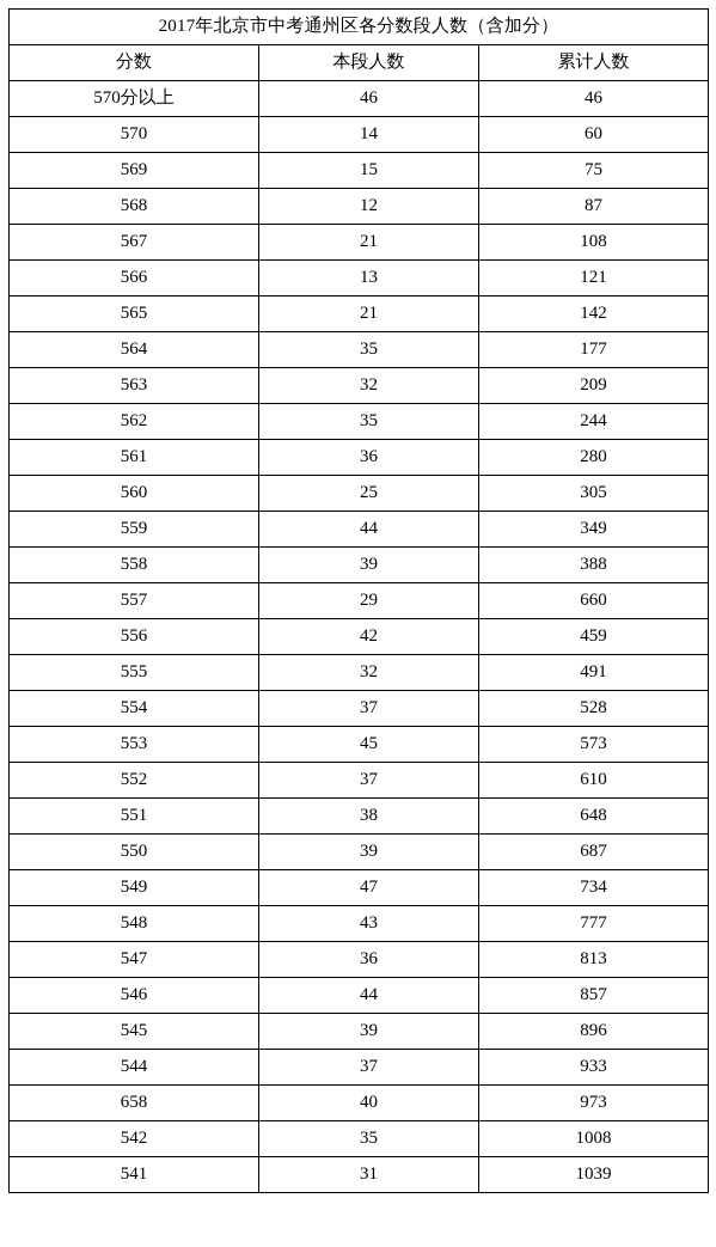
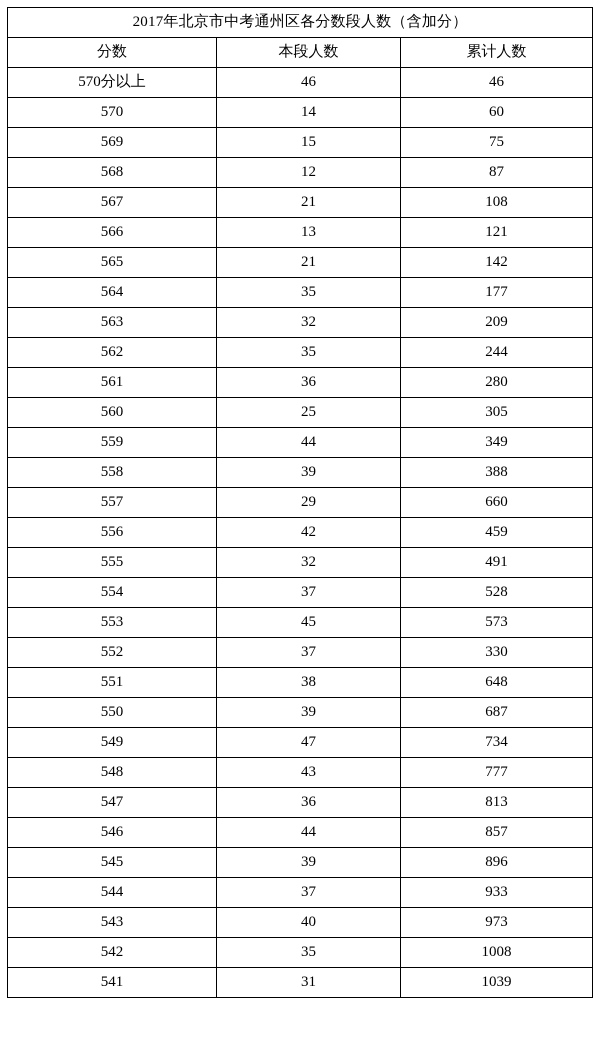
  2017年北京市中考通州区各分数段人数（含加分）
  分数	本段人数	累计人数
  570分以上	46	46
  570	14	60
  569	15	75
  568	12	87
  567	21	108
  566	13	121
  565	21	142
  564	35	177
  563	32	209
  562	35	244
  561	36	280
  560	25	305
  559	44	349
  558	39	388
  557	29	660
  556	42	459
  555	32	491
  554	37	528
  553	45	573
- 552	37	610
+ 552	37	330
  551	38	648
  550	39	687
  549	47	734
  548	43	777
  547	36	813
  546	44	857
  545	39	896
  544	37	933
- 658	40	973
+ 543	40	973
  542	35	1008
  541	31	1039
